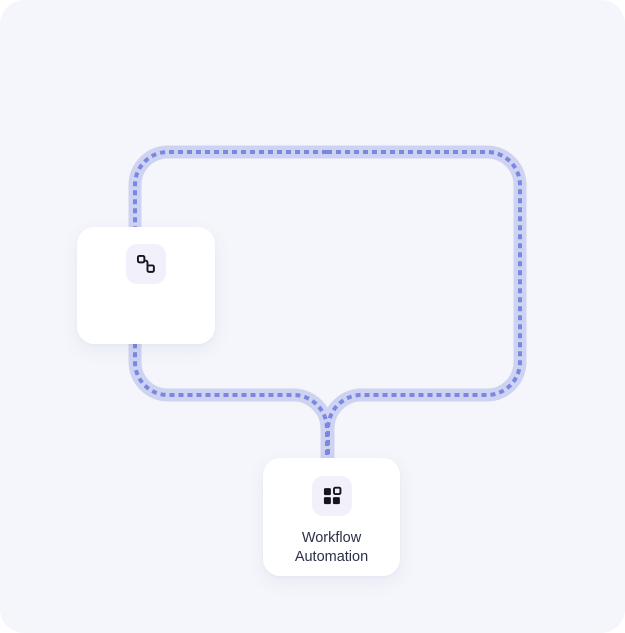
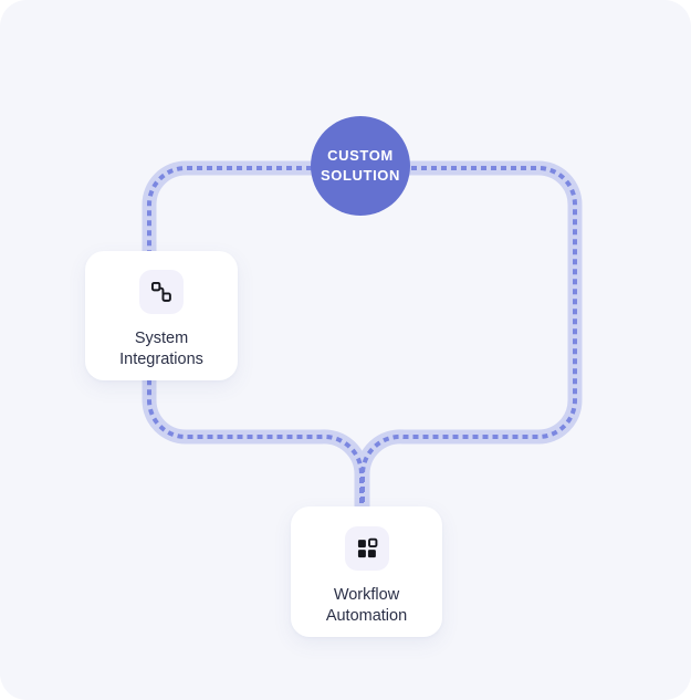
+ CUSTOM
+ SOLUTION
+ System
+ Integrations
  Workflow
  Automation
